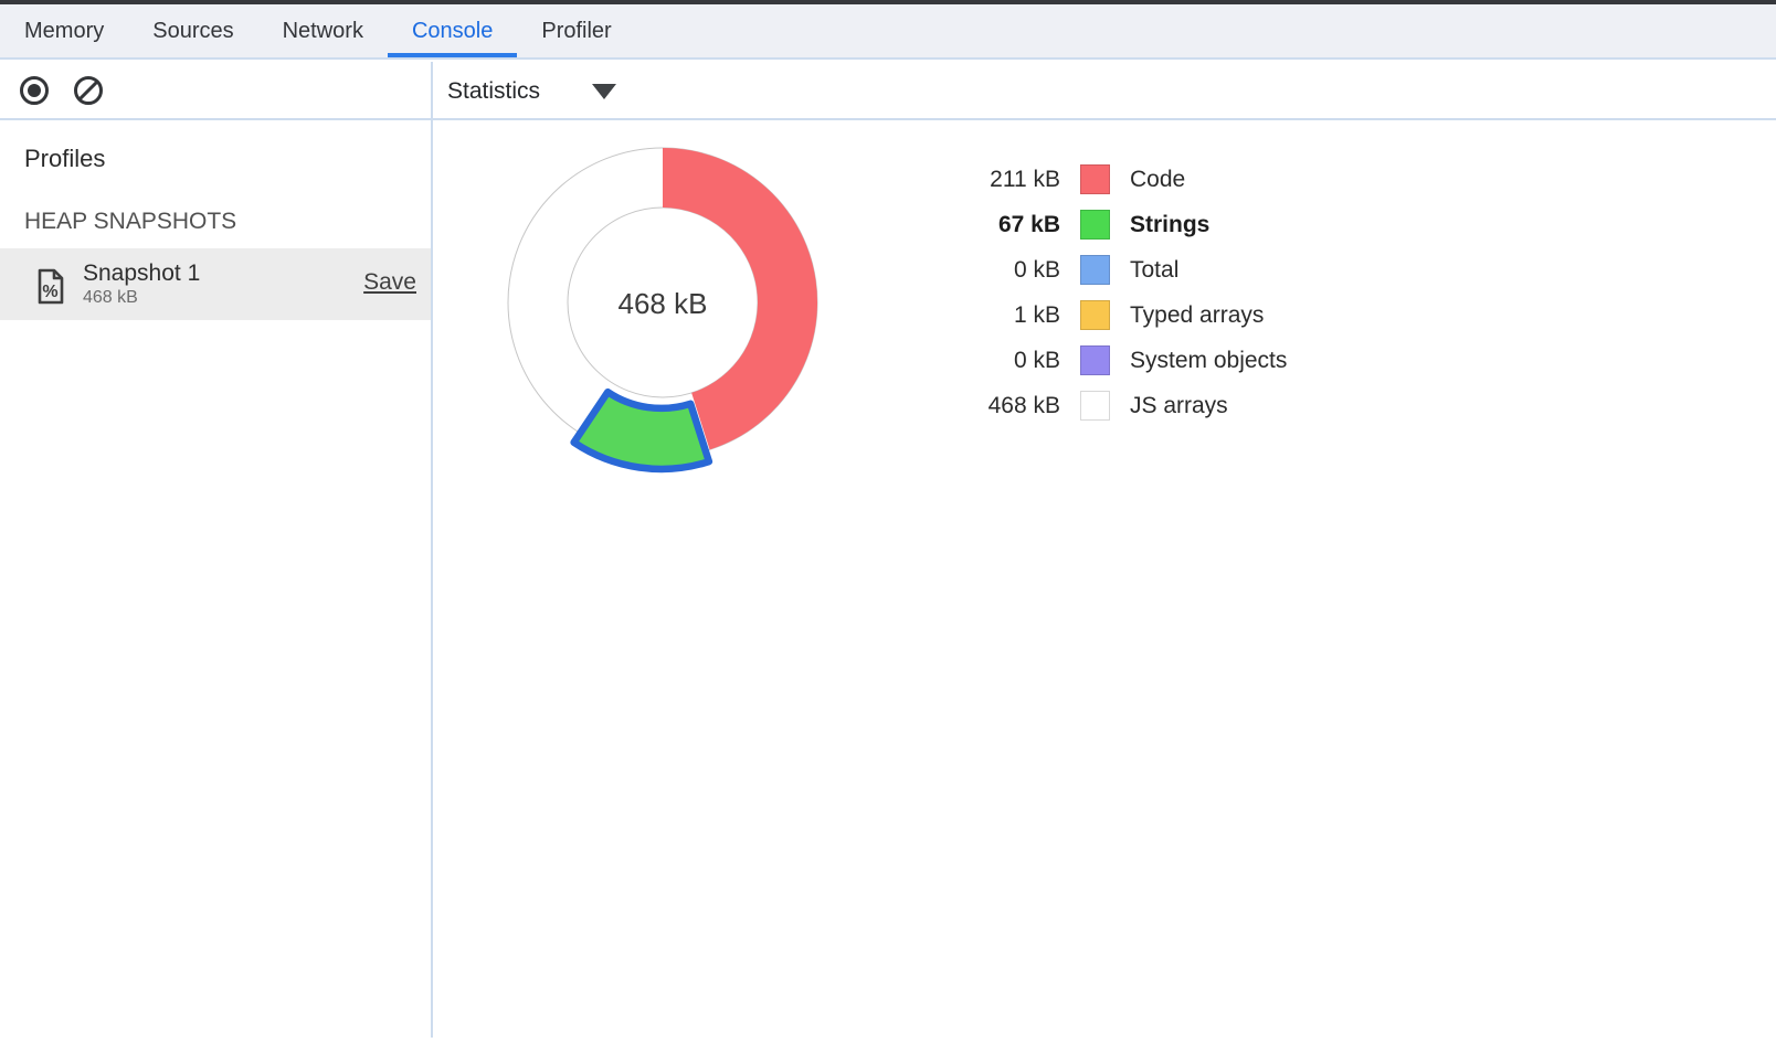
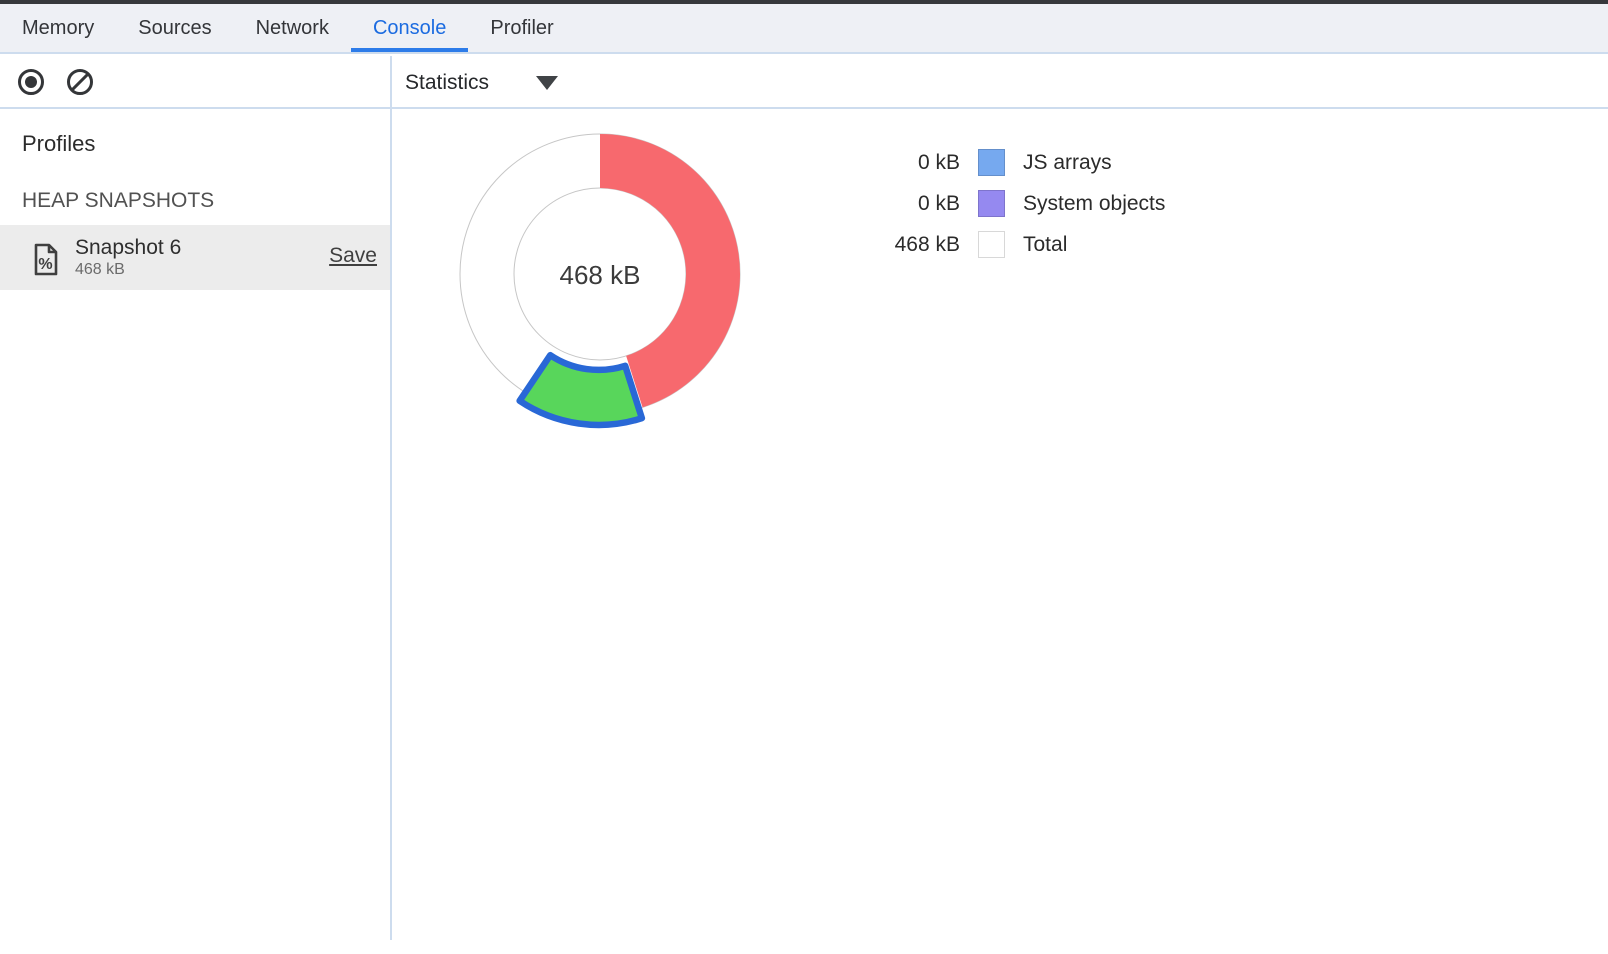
  Memory
  Sources
  Network
  Console
  Profiler
  Statistics
  Profiles
  HEAP SNAPSHOTS
  %
- Snapshot 1
+ Snapshot 6
  468 kB
  Save
  468 kB
- 211 kB
- Code
- 67 kB
- Strings
  0 kB
- Total
+ JS arrays
- 1 kB
- Typed arrays
  0 kB
  System objects
  468 kB
- JS arrays
+ Total
